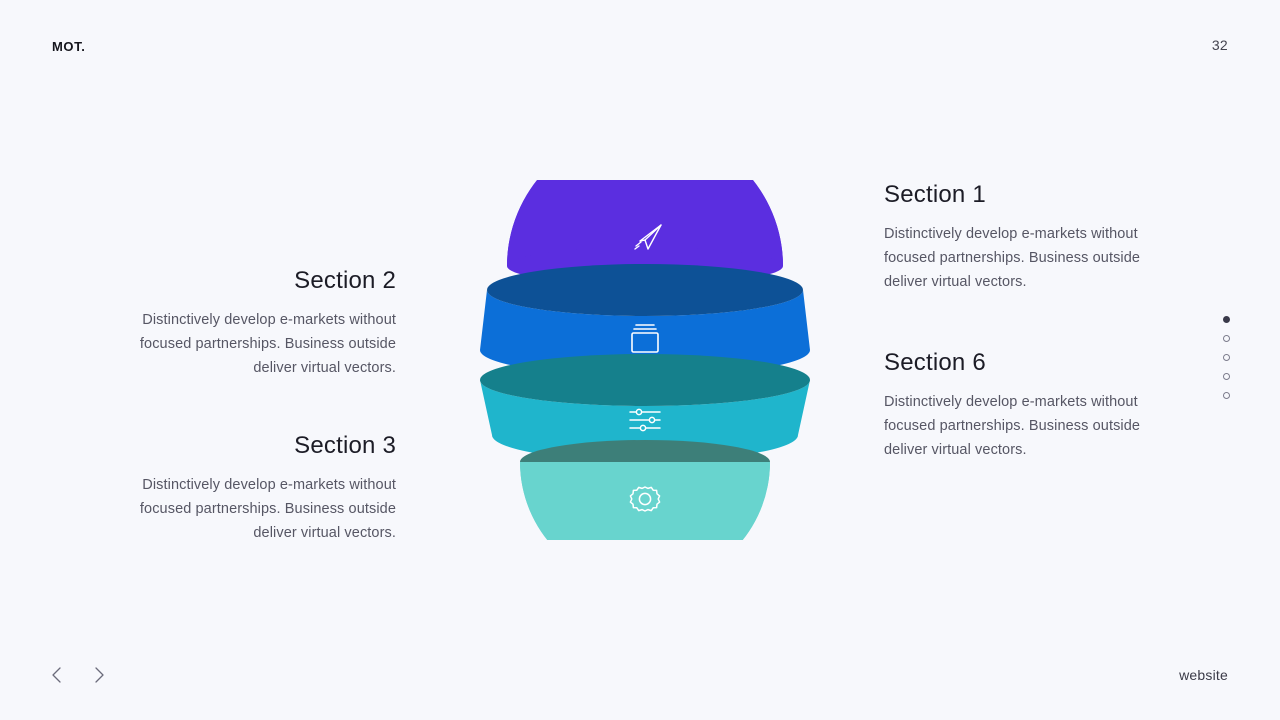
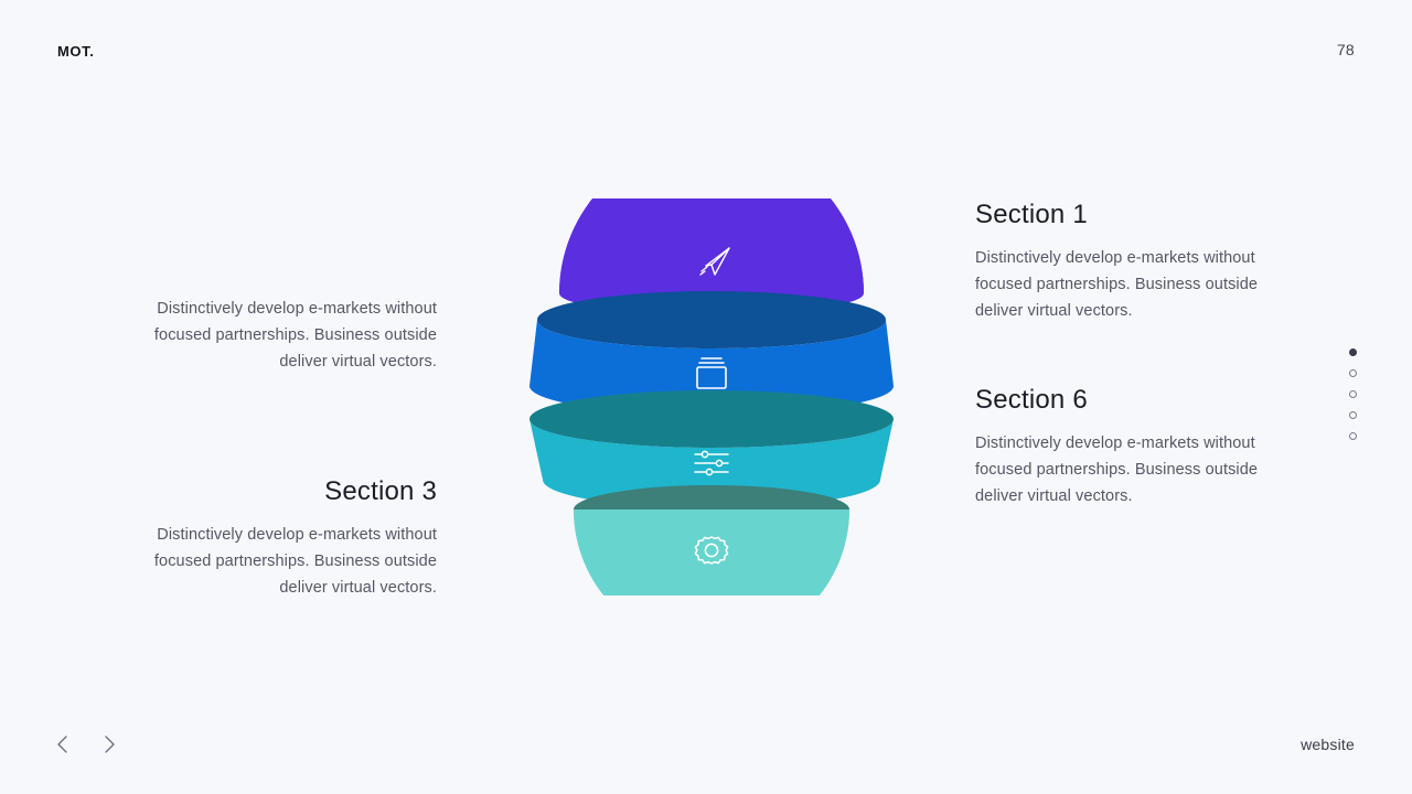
  MOT.
- 32
+ 78
  Section 1
  Distinctively develop e-markets without focused partnerships. Business outside deliver virtual vectors.
  Section 6
  Distinctively develop e-markets without focused partnerships. Business outside deliver virtual vectors.
- Section 2
  Distinctively develop e-markets without focused partnerships. Business outside deliver virtual vectors.
  Section 3
  Distinctively develop e-markets without focused partnerships. Business outside deliver virtual vectors.
  website
